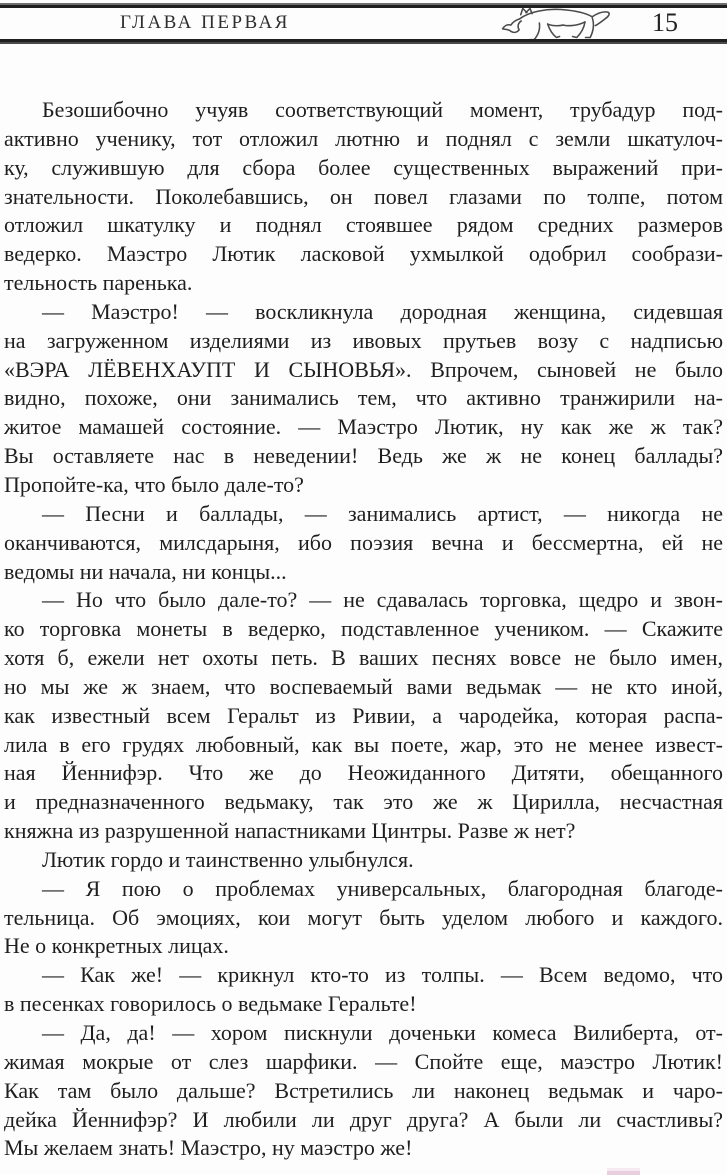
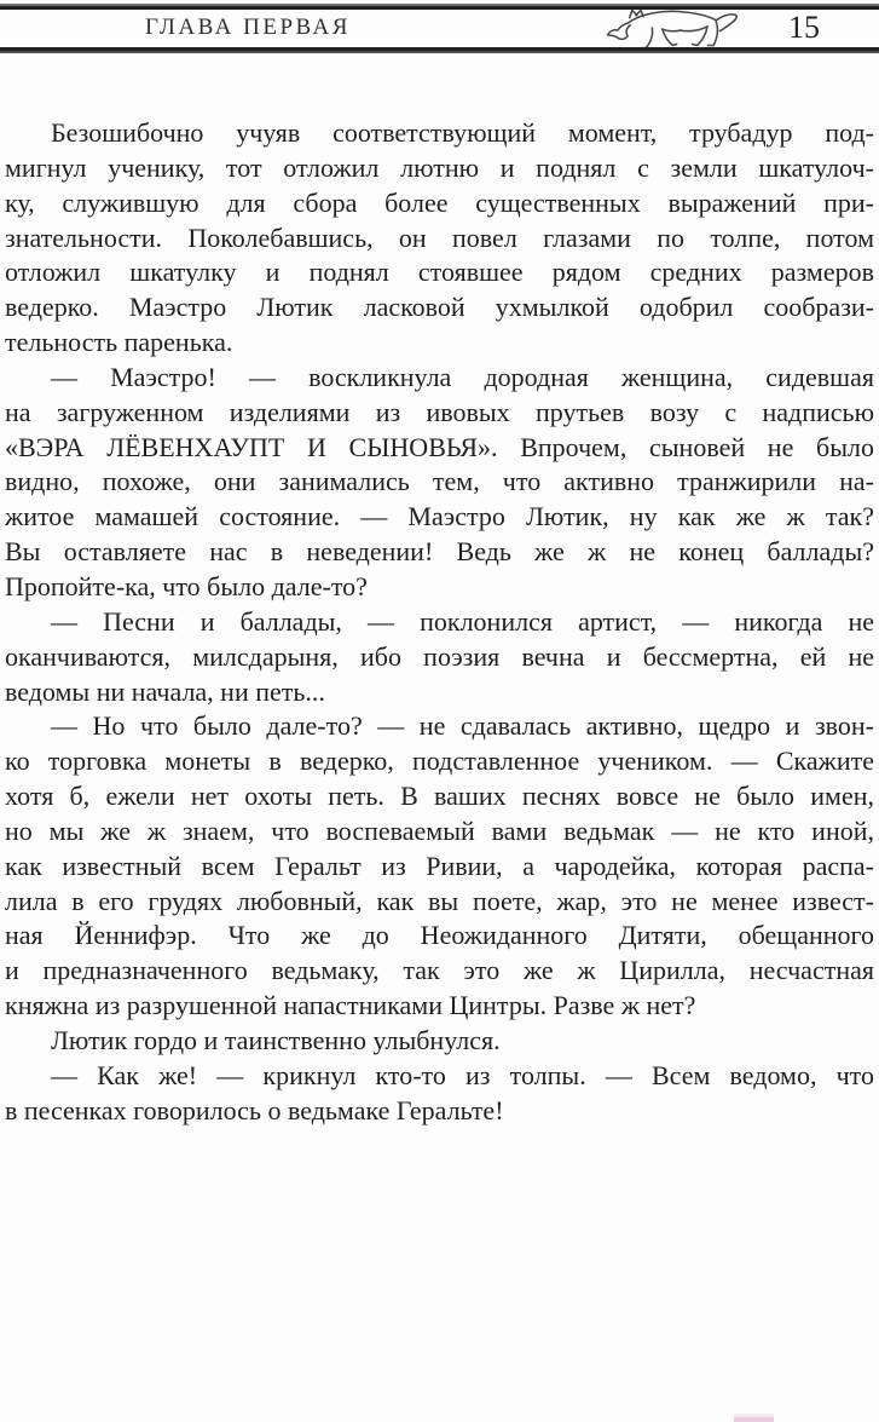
  ГЛАВА ПЕРВАЯ
  15
  Безошибочно учуяв соответствующий момент, трубадур под-
- активно ученику, тот отложил лютню и поднял с земли шкатулоч-
+ мигнул ученику, тот отложил лютню и поднял с земли шкатулоч-
  ку, служившую для сбора более существенных выражений при-
  знательности. Поколебавшись, он повел глазами по толпе, потом
  отложил шкатулку и поднял стоявшее рядом средних размеров
  ведерко. Маэстро Лютик ласковой ухмылкой одобрил сообрази-
  тельность паренька.
  — Маэстро! — воскликнула дородная женщина, сидевшая
  на загруженном изделиями из ивовых прутьев возу с надписью
  «ВЭРА ЛЁВЕНХАУПТ И СЫНОВЬЯ». Впрочем, сыновей не было
  видно, похоже, они занимались тем, что активно транжирили на-
  житое мамашей состояние. — Маэстро Лютик, ну как же ж так?
  Вы оставляете нас в неведении! Ведь же ж не конец баллады?
  Пропойте-ка, что было дале-то?
- — Песни и баллады, — занимались артист, — никогда не
+ — Песни и баллады, — поклонился артист, — никогда не
  оканчиваются, милсдарыня, ибо поэзия вечна и бессмертна, ей не
- ведомы ни начала, ни концы...
+ ведомы ни начала, ни петь...
- — Но что было дале-то? — не сдавалась торговка, щедро и звон-
+ — Но что было дале-то? — не сдавалась активно, щедро и звон-
  ко торговка монеты в ведерко, подставленное учеником. — Скажите
  хотя б, ежели нет охоты петь. В ваших песнях вовсе не было имен,
  но мы же ж знаем, что воспеваемый вами ведьмак — не кто иной,
  как известный всем Геральт из Ривии, а чародейка, которая распа-
  лила в его грудях любовный, как вы поете, жар, это не менее извест-
  ная Йеннифэр. Что же до Неожиданного Дитяти, обещанного
  и предназначенного ведьмаку, так это же ж Цирилла, несчастная
  княжна из разрушенной напастниками Цинтры. Разве ж нет?
  Лютик гордо и таинственно улыбнулся.
- — Я пою о проблемах универсальных, благородная благоде-
- тельница. Об эмоциях, кои могут быть уделом любого и каждого.
- Не о конкретных лицах.
  — Как же! — крикнул кто-то из толпы. — Всем ведомо, что
  в песенках говорилось о ведьмаке Геральте!
- — Да, да! — хором пискнули доченьки комеса Вилиберта, от-
- жимая мокрые от слез шарфики. — Спойте еще, маэстро Лютик!
- Как там было дальше? Встретились ли наконец ведьмак и чаро-
- дейка Йеннифэр? И любили ли друг друга? А были ли счастливы?
- Мы желаем знать! Маэстро, ну маэстро же!
